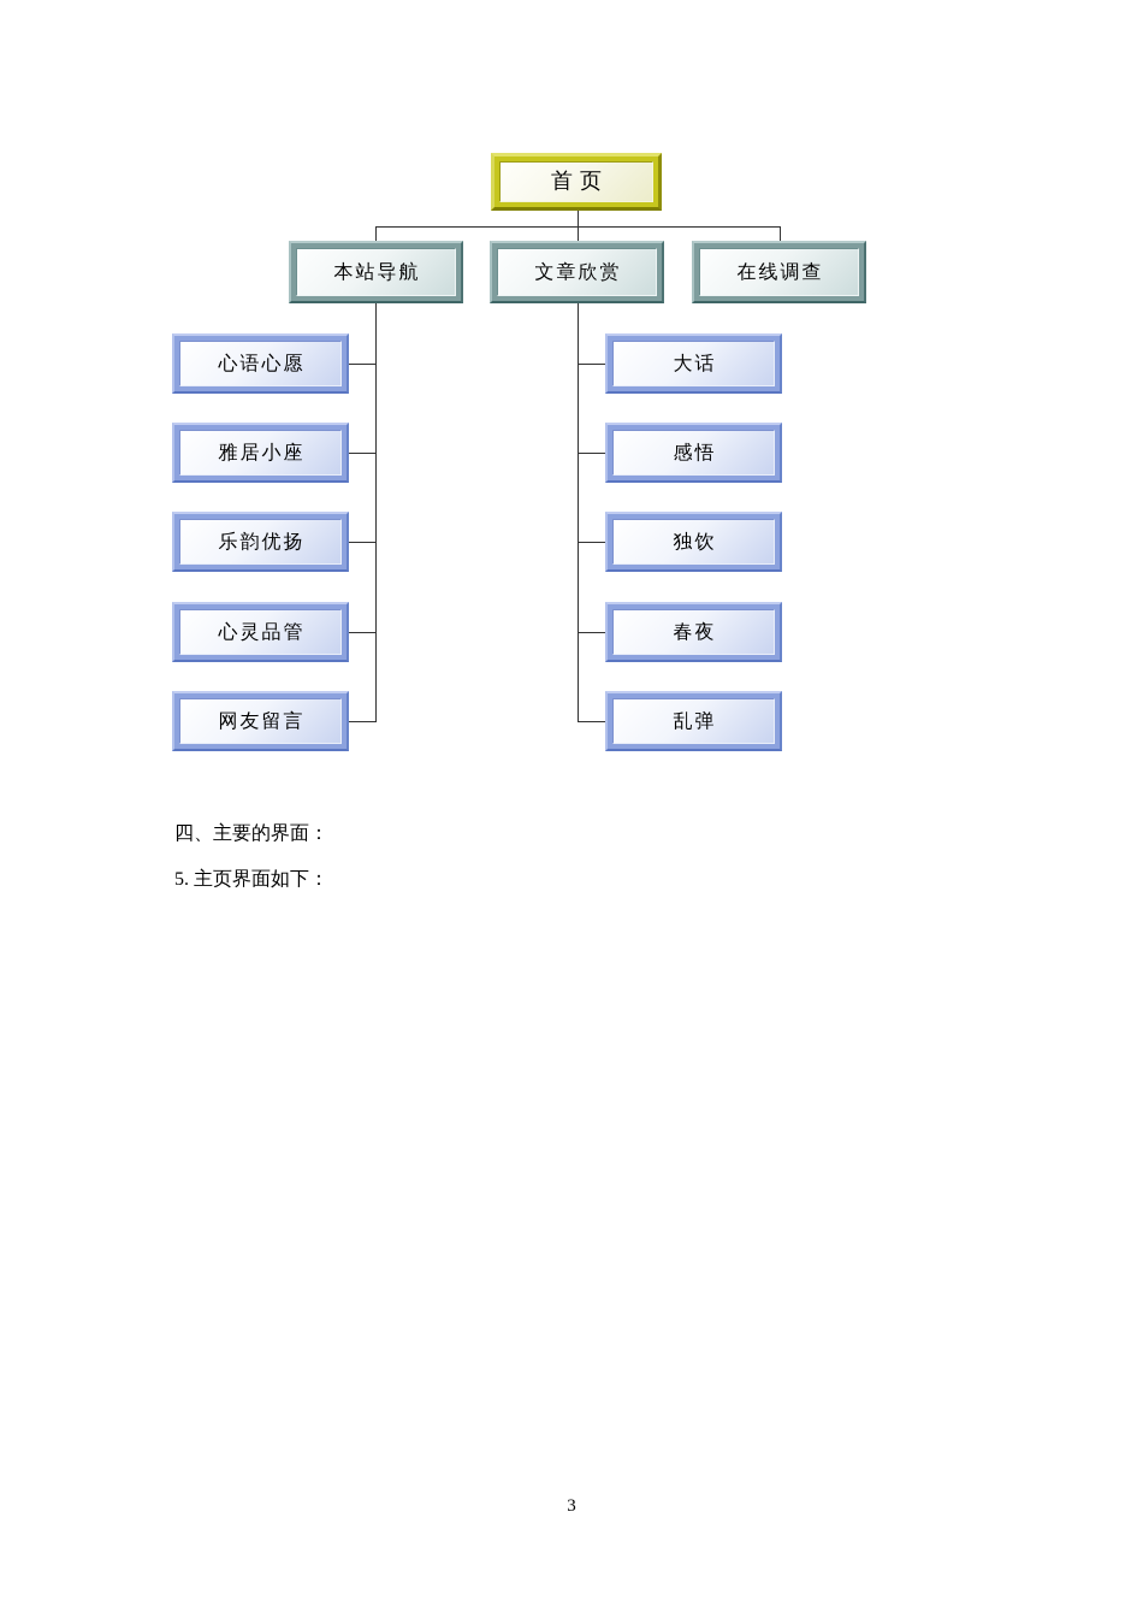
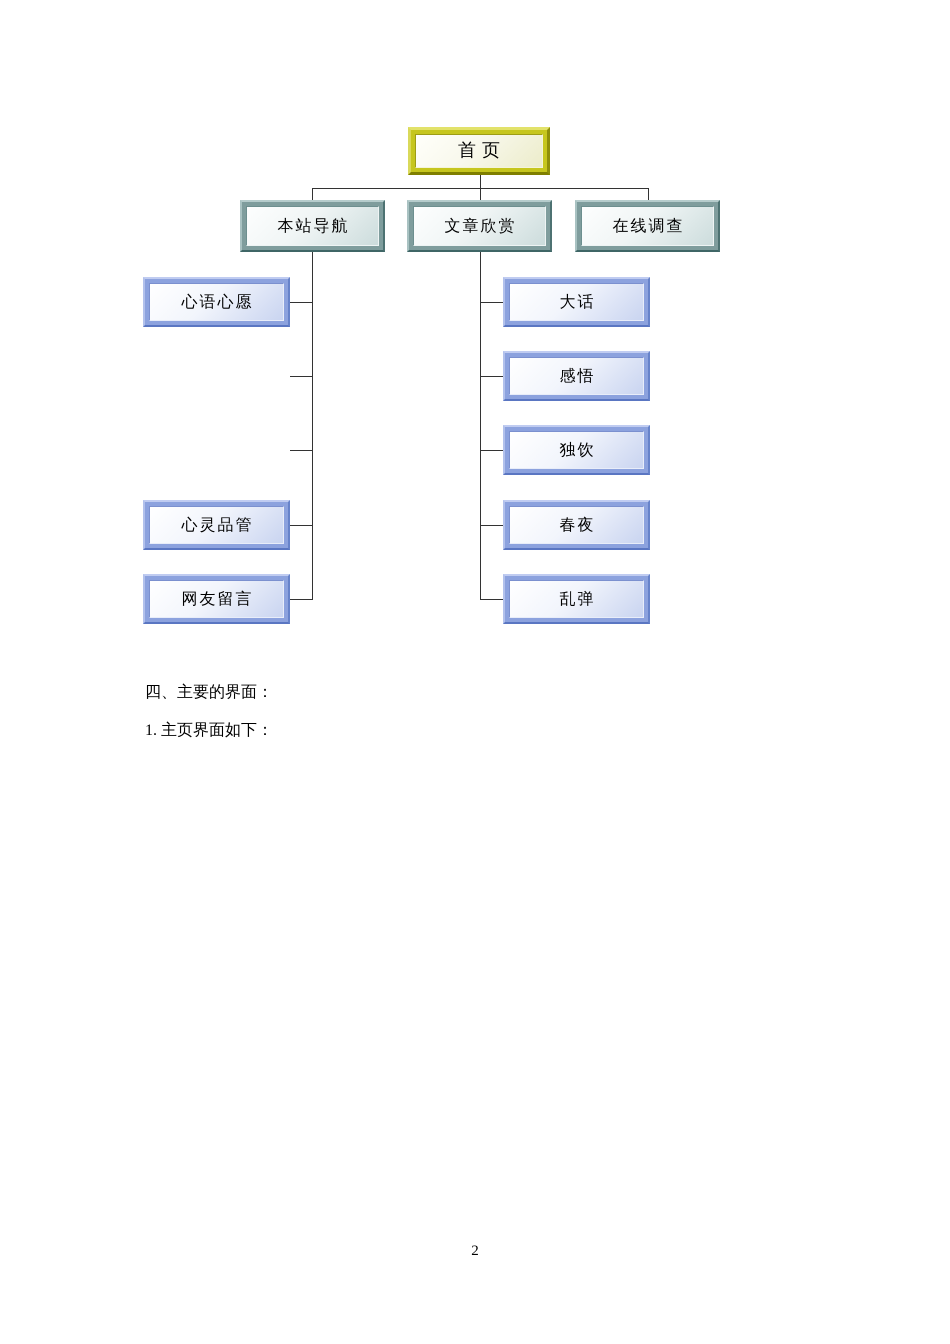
  首页
  本站导航
  文章欣赏
  在线调查
  心语心愿
- 雅居小座
- 乐韵优扬
  心灵品管
  网友留言
  大话
  感悟
  独饮
  春夜
  乱弹
  四、主要的界面：
- 5. 主页界面如下：
+ 1. 主页界面如下：
- 3
+ 2
